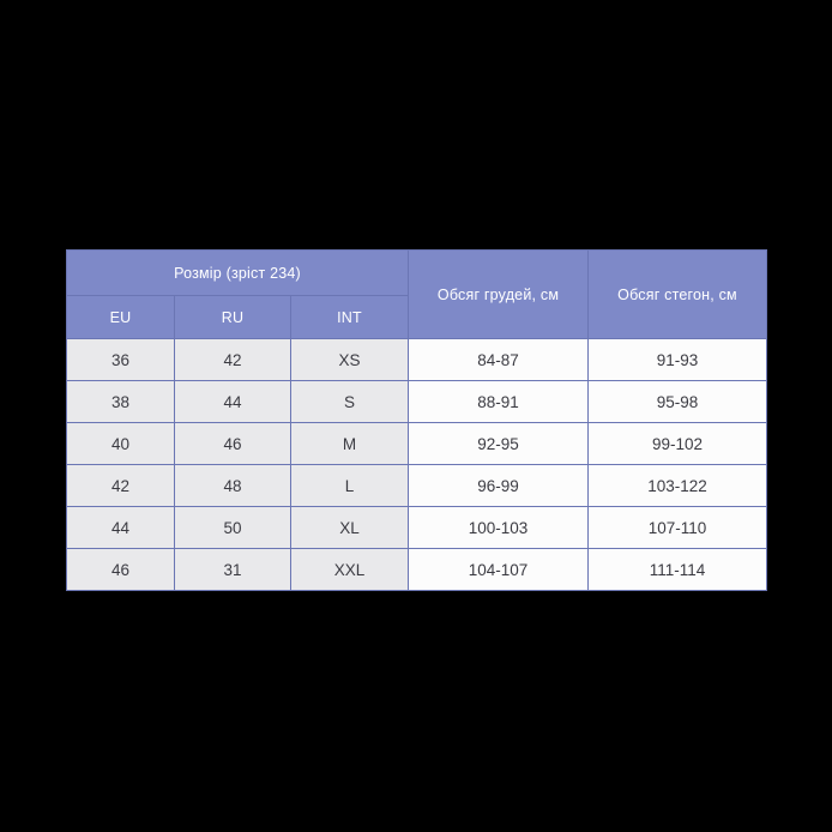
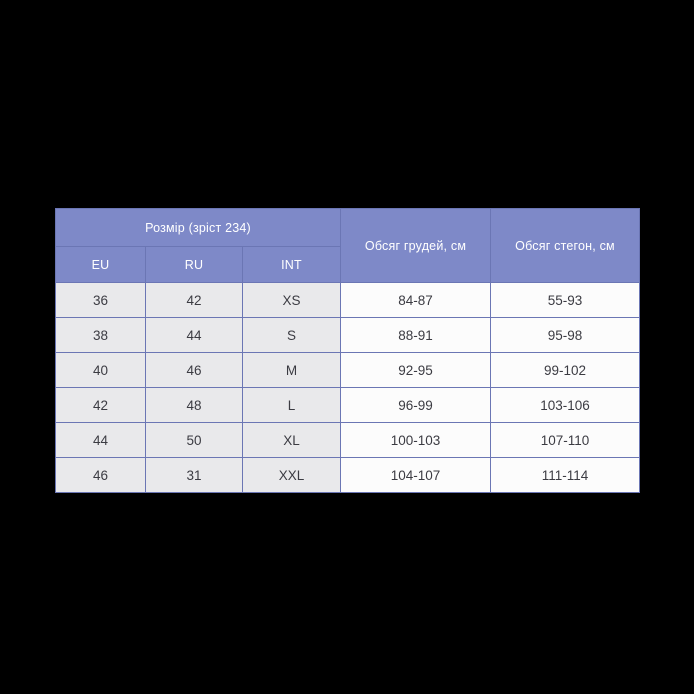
  Розмір (зріст 234)	Обсяг грудей, см	Обсяг стегон, см
  EU	RU	INT
- 36	42	XS	84-87	91-93
+ 36	42	XS	84-87	55-93
  38	44	S	88-91	95-98
  40	46	M	92-95	99-102
- 42	48	L	96-99	103-122
+ 42	48	L	96-99	103-106
  44	50	XL	100-103	107-110
  46	31	XXL	104-107	111-114
